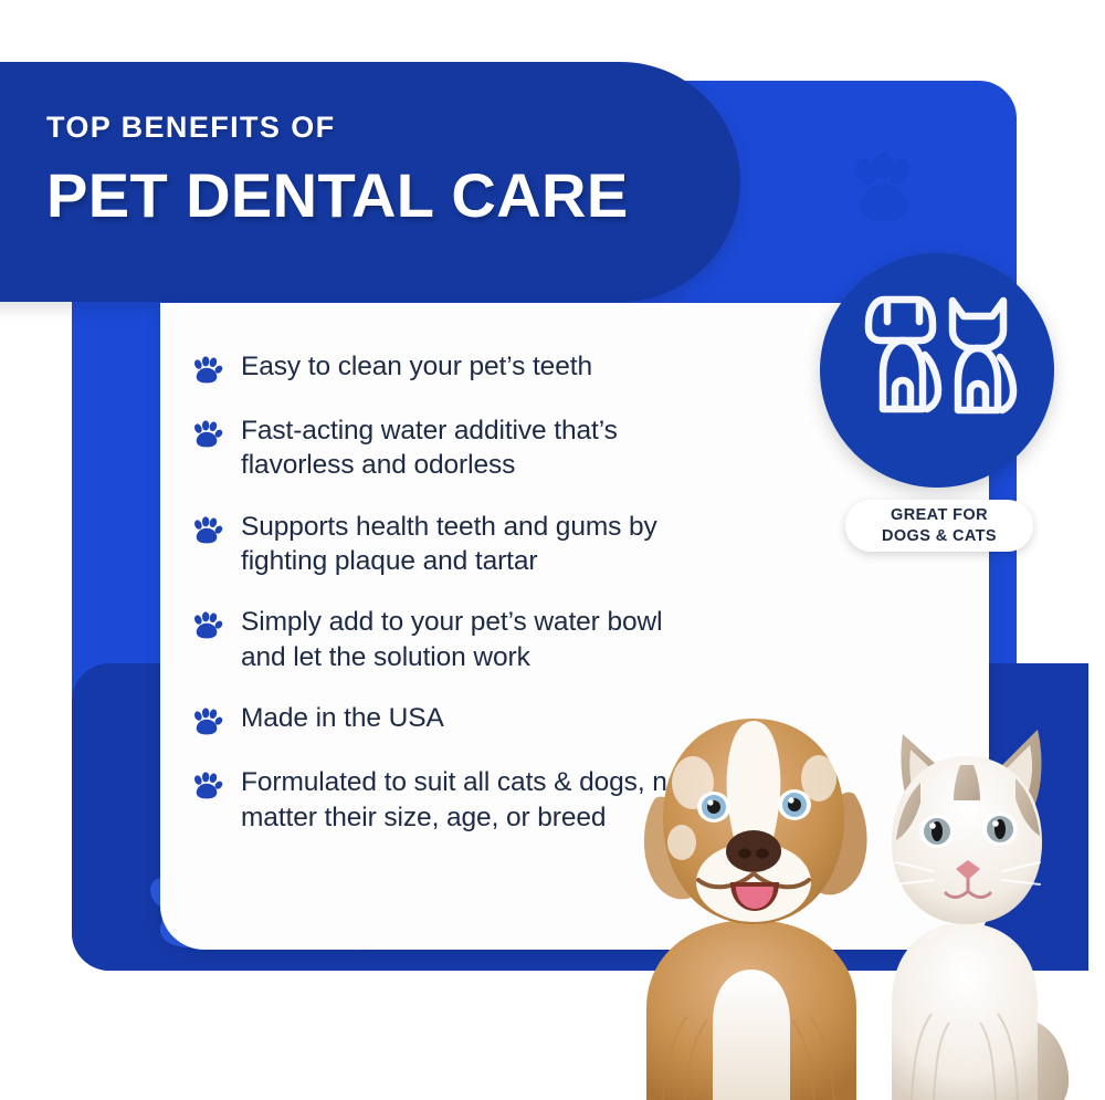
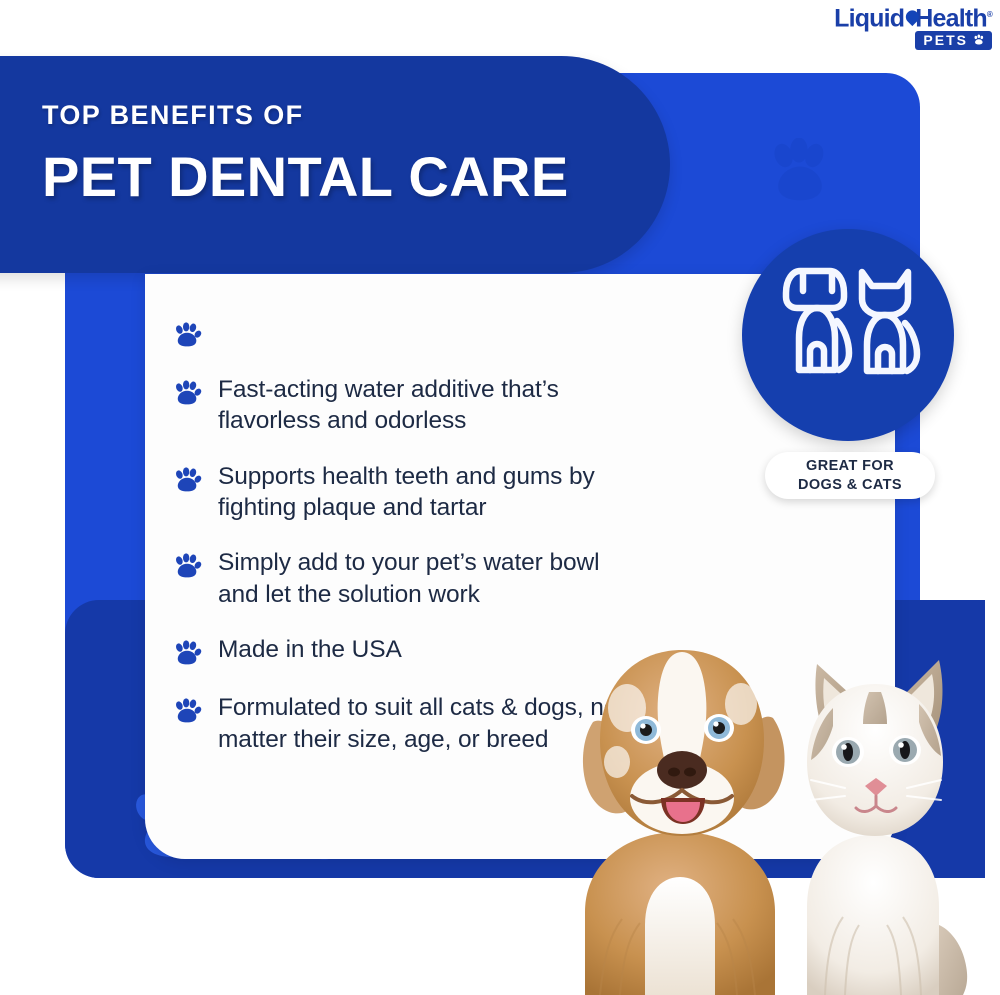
  TOP BENEFITS OF
  PET DENTAL CARE
- Easy to clean your pet’s teeth
  Fast-acting water additive that’s flavorless and odorless
  Supports health teeth and gums by fighting plaque and tartar
  Simply add to your pet’s water bowl and let the solution work
  Made in the USA
  Formulated to suit all cats & dogs, n matter their size, age, or breed
  GREAT FOR
  DOGS & CATS
+ Liquid Health®
+ PETS
